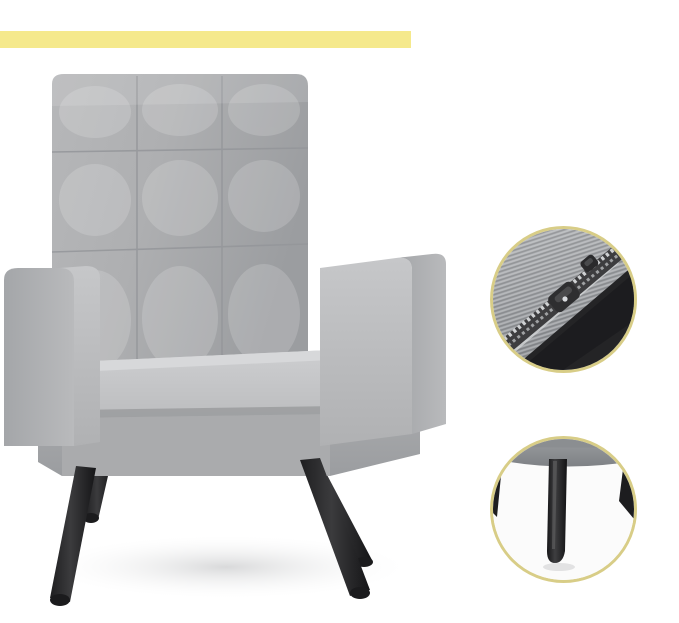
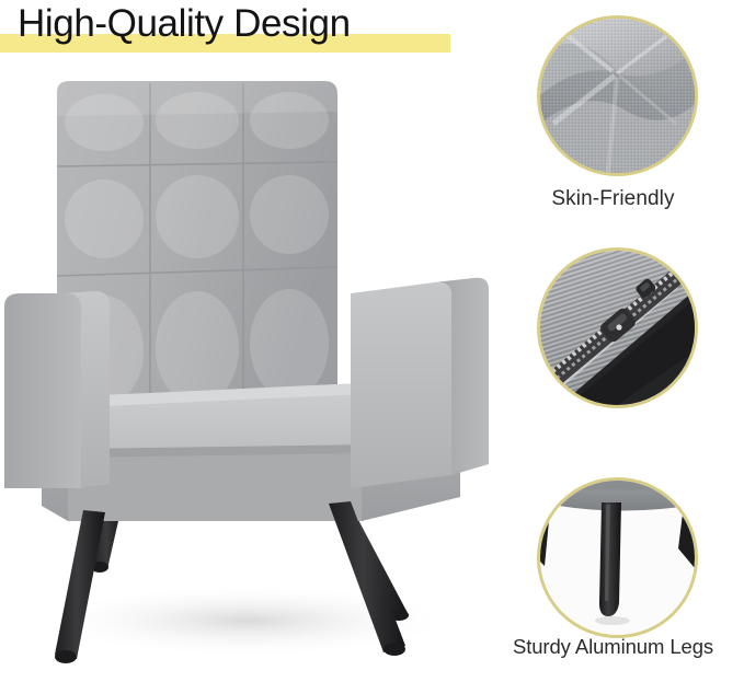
+ High-Quality Design
+ Skin-Friendly
+ Sturdy Aluminum Legs
